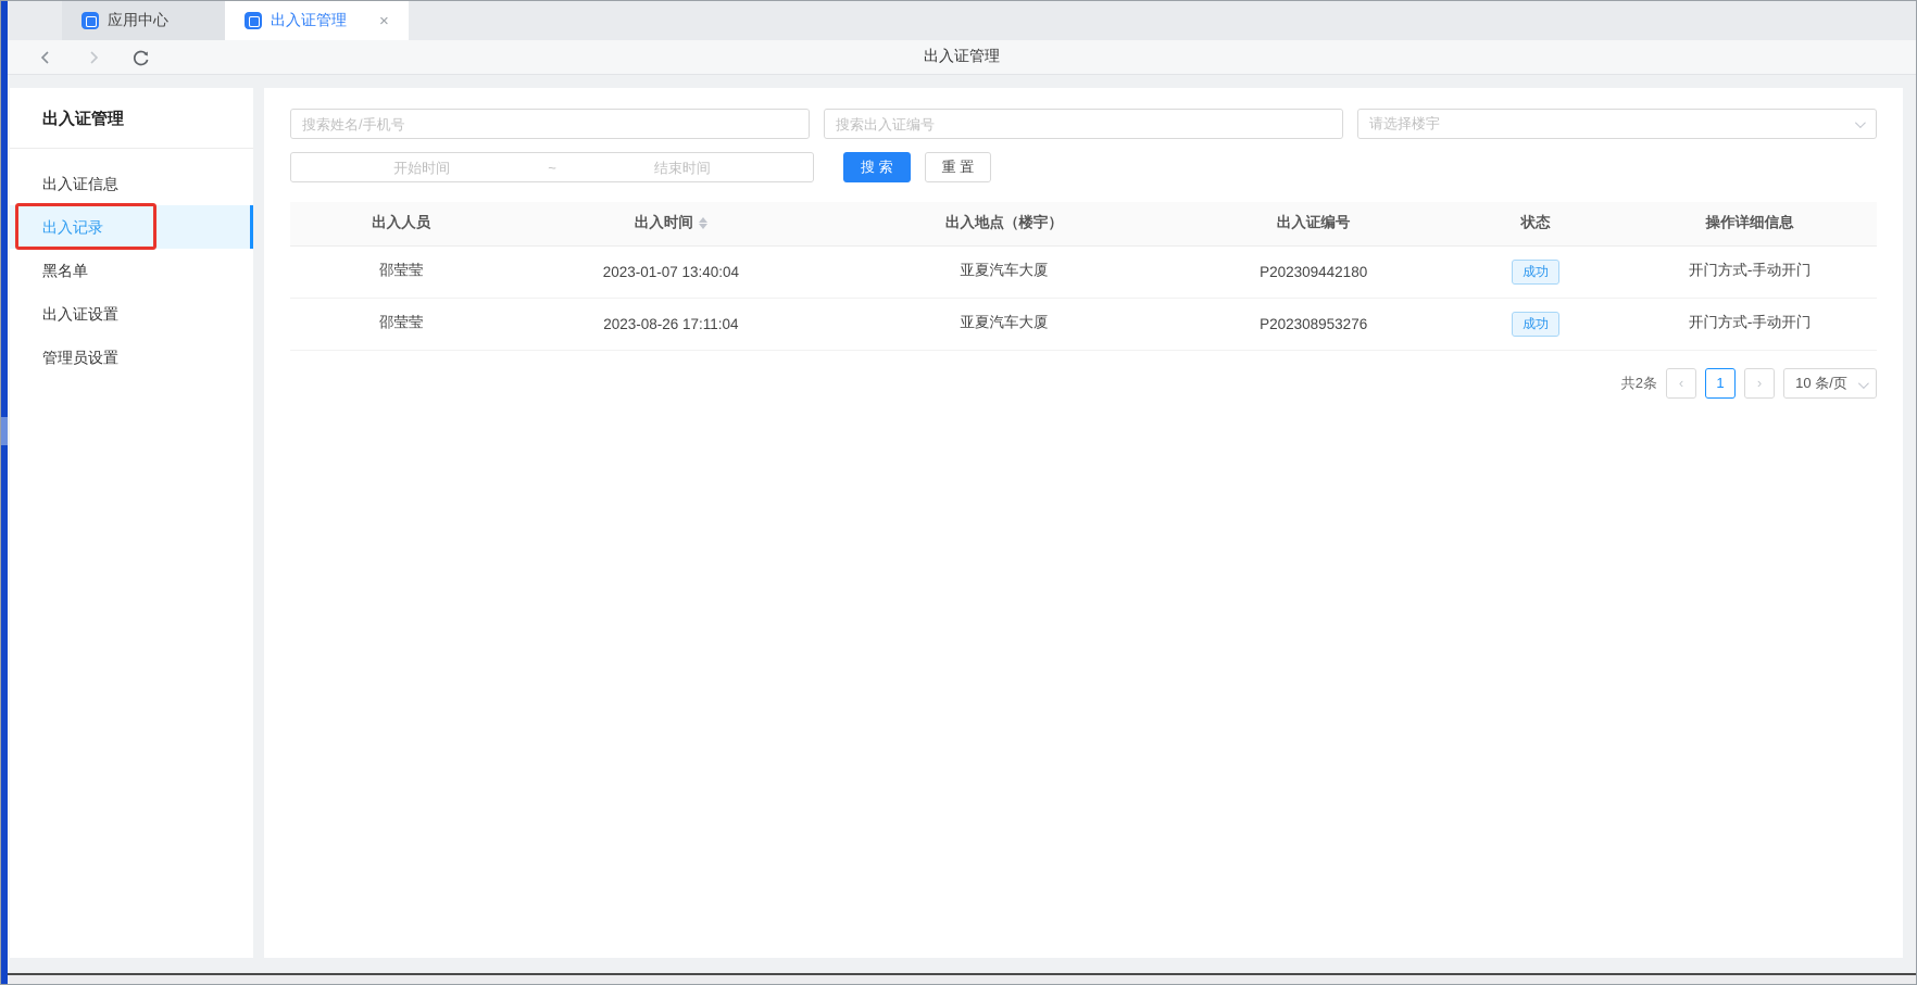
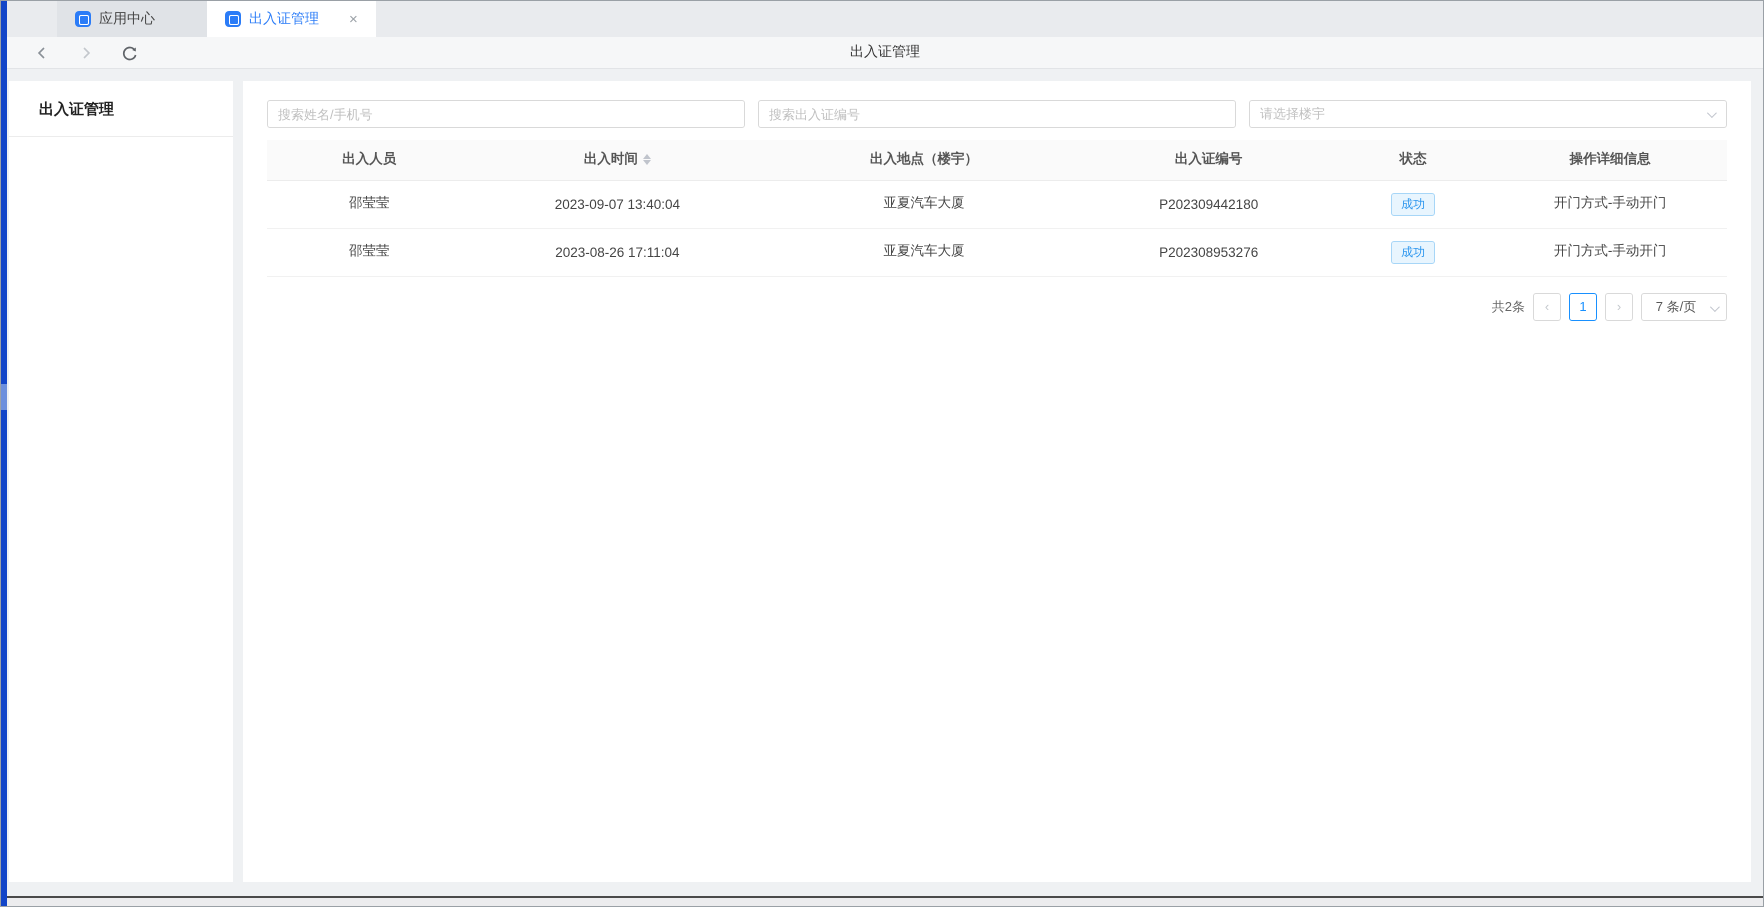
  应用中心
  出入证管理
  ×
  出入证管理
  出入证管理
- 出入证信息
- 出入记录
- 黑名单
- 出入证设置
- 管理员设置
  搜索姓名/手机号
  搜索出入证编号
  请选择楼宇
- 开始时间
- ~
- 结束时间
- 搜 索
- 重 置
  出入人员	出入时间	出入地点（楼宇）	出入证编号	状态	操作详细信息
- 邵莹莹	2023-01-07 13:40:04	亚夏汽车大厦	P202309442180	成功	开门方式-手动开门
+ 邵莹莹	2023-09-07 13:40:04	亚夏汽车大厦	P202309442180	成功	开门方式-手动开门
  邵莹莹	2023-08-26 17:11:04	亚夏汽车大厦	P202308953276	成功	开门方式-手动开门
  共2条
  ‹
  1
  ›
- 10 条/页
+ 7 条/页
